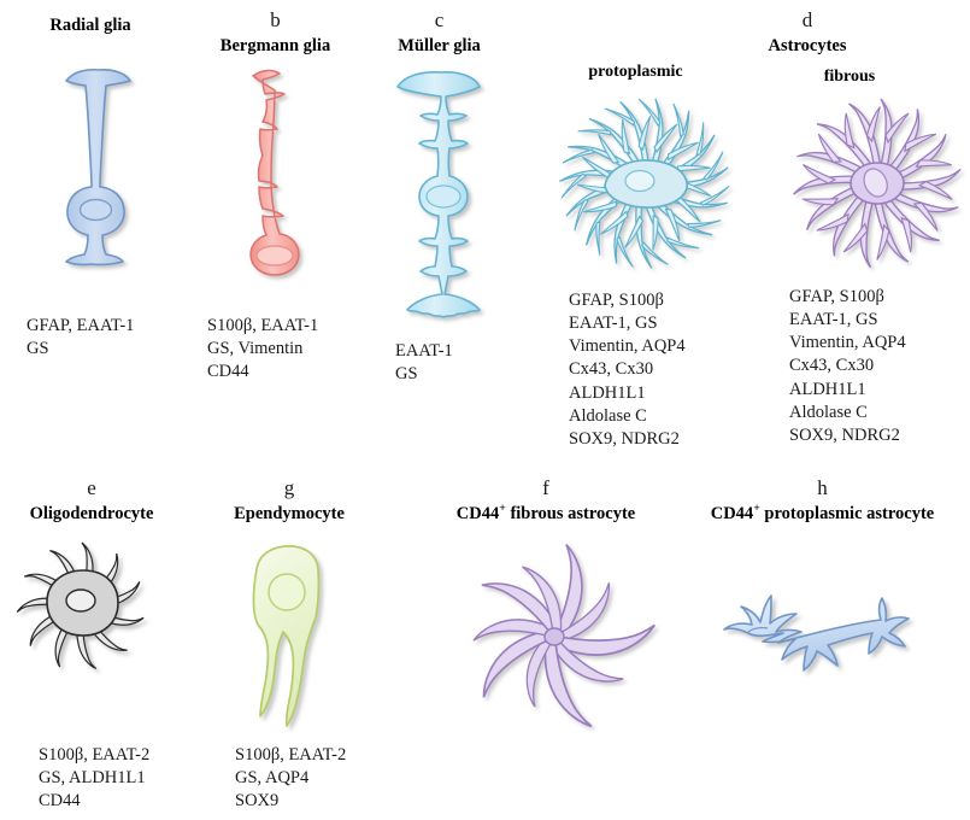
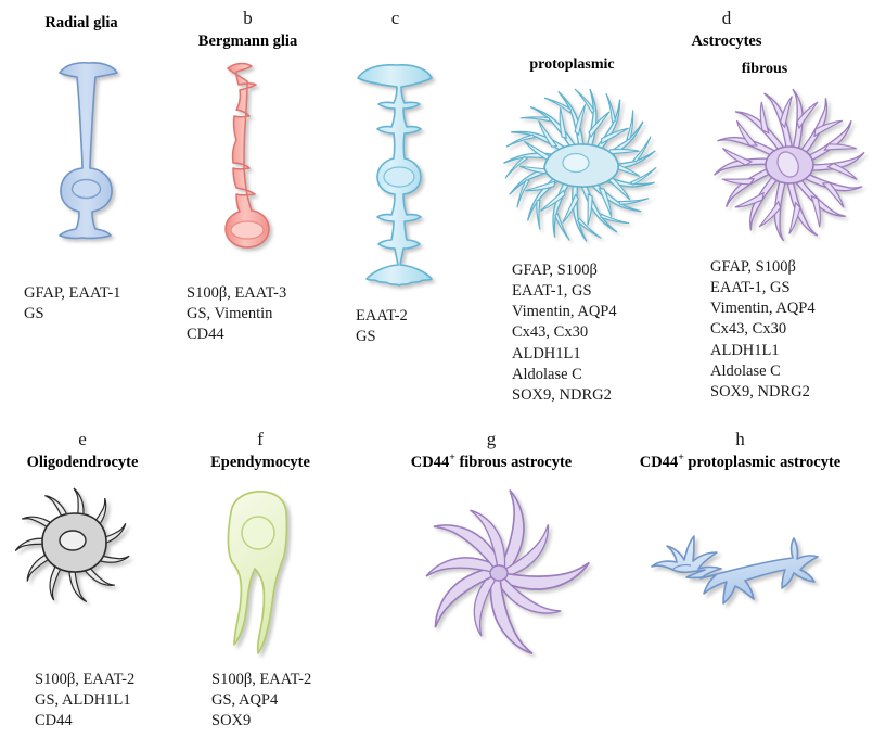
  Radial glia
  GFAP, EAAT-1
  GS
  b
  Bergmann glia
- S100β, EAAT-1
+ S100β, EAAT-3
  GS, Vimentin
  CD44
  c
- Müller glia
- EAAT-1
+ EAAT-2
  GS
  d
  Astrocytes
  protoplasmic
  GFAP, S100β
  EAAT-1, GS
  Vimentin, AQP4
  Cx43, Cx30
  ALDH1L1
  Aldolase C
  SOX9, NDRG2
  fibrous
  GFAP, S100β
  EAAT-1, GS
  Vimentin, AQP4
  Cx43, Cx30
  ALDH1L1
  Aldolase C
  SOX9, NDRG2
  e
  Oligodendrocyte
  S100β, EAAT-2
  GS, ALDH1L1
  CD44
- g
+ f
  Ependymocyte
  S100β, EAAT-2
  GS, AQP4
  SOX9
- f
+ g
  CD44+ fibrous astrocyte
  h
  CD44+ protoplasmic astrocyte
